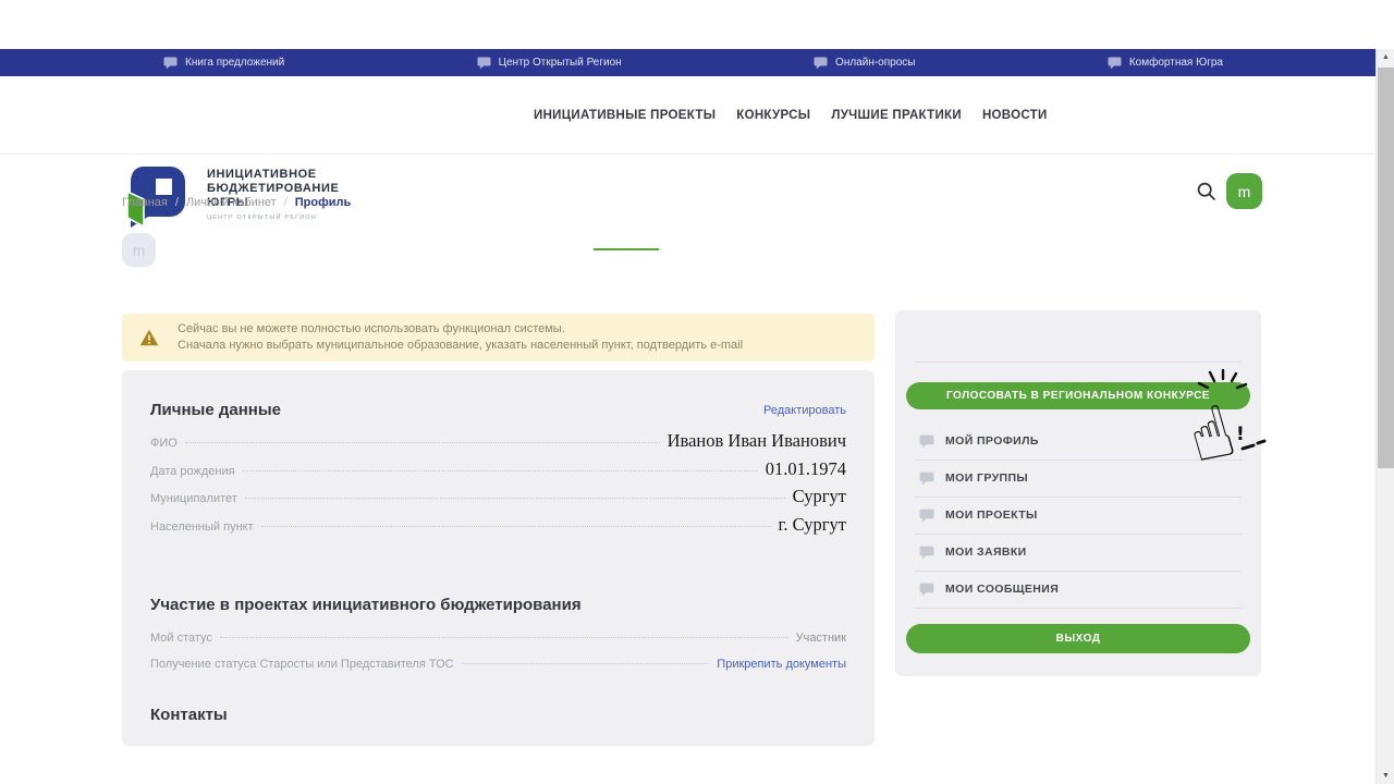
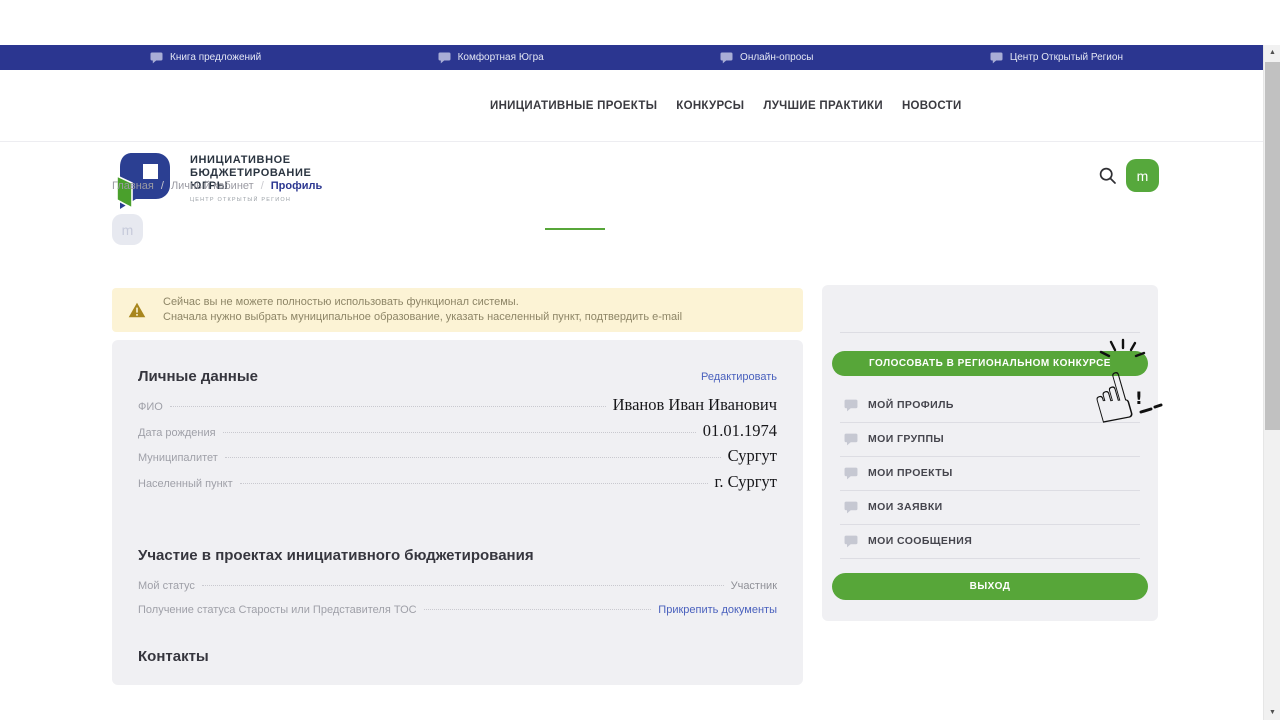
  Книга предложений
- Центр Открытый Регион
+ Комфортная Югра
  Онлайн-опросы
- Комфортная Югра
+ Центр Открытый Регион
  ИНИЦИАТИВНОЕ
  БЮДЖЕТИРОВАНИЕ
  ЮГРЫ
  ИНИЦИАТИВНЫЕ ПРОЕКТЫ
  КОНКУРСЫ
  ЛУЧШИЕ ПРАКТИКИ
  НОВОСТИ
  m
  Главная
  /
  Личный кабинет
  /
  Профиль
  m
  Сейчас вы не можете полностью использовать функционал системы.
  Сначала нужно выбрать муниципальное образование, указать населенный пункт, подтвердить e-mail
  Личные данные
  Редактировать
  ФИО
  Иванов Иван Иванович
  Дата рождения
  01.01.1974
  Муниципалитет
  Сургут
  Населенный пункт
  г. Сургут
  Участие в проектах инициативного бюджетирования
  Мой статус
  Участник
  Получение статуса Старосты или Представителя ТОС
  Прикрепить документы
  Контакты
  ГОЛОСОВАТЬ В РЕГИОНАЛЬНОМ КОНКУРСЕ
  МОЙ ПРОФИЛЬ
  МОИ ГРУППЫ
  МОИ ПРОЕКТЫ
  МОИ ЗАЯВКИ
  МОИ СООБЩЕНИЯ
  ВЫХОД
  !
